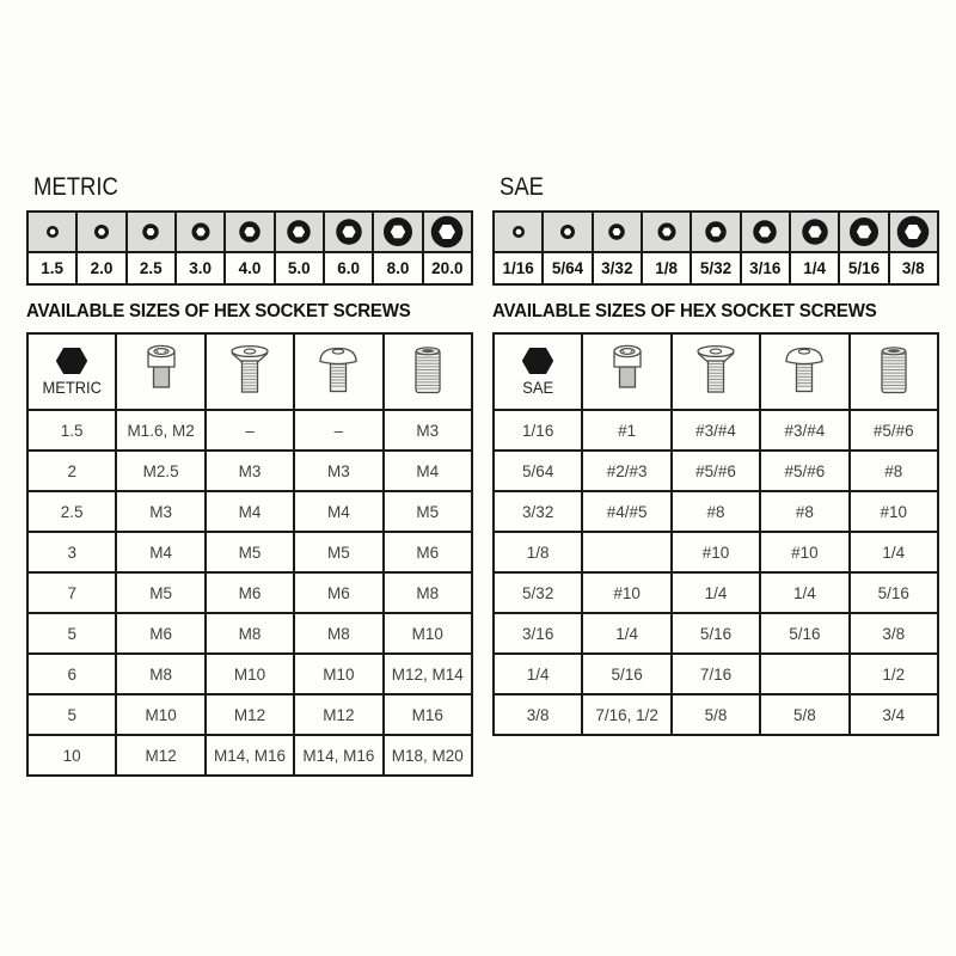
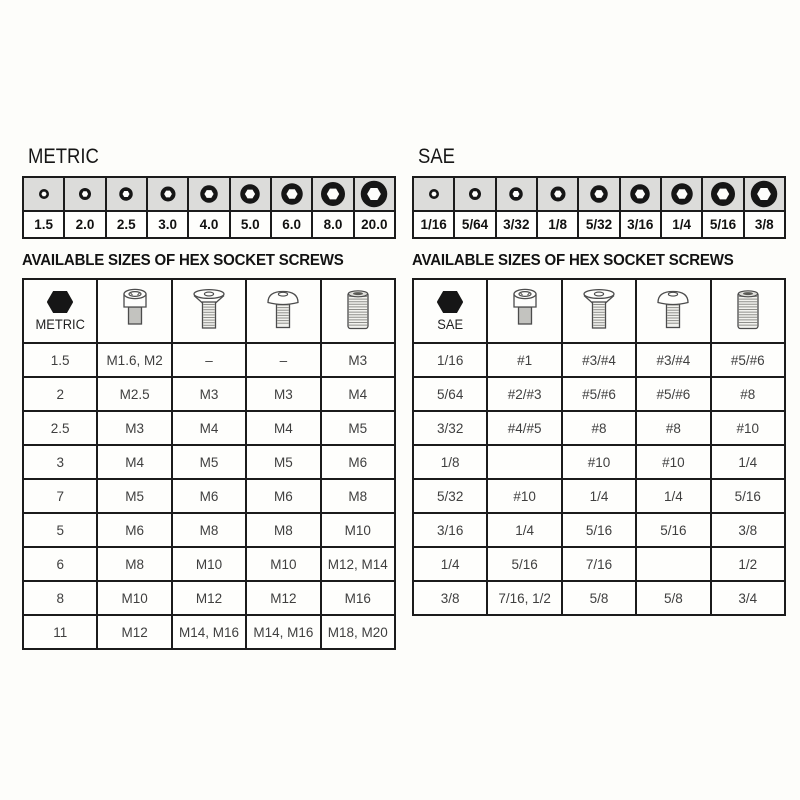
  METRIC
  1.5	2.0	2.5	3.0	4.0	5.0	6.0	8.0	20.0
  AVAILABLE SIZES OF HEX SOCKET SCREWS
  METRIC
  1.5	M1.6, M2	–	–	M3
  2	M2.5	M3	M3	M4
  2.5	M3	M4	M4	M5
  3	M4	M5	M5	M6
  7	M5	M6	M6	M8
  5	M6	M8	M8	M10
  6	M8	M10	M10	M12, M14
- 5	M10	M12	M12	M16
+ 8	M10	M12	M12	M16
- 10	M12	M14, M16	M14, M16	M18, M20
+ 11	M12	M14, M16	M14, M16	M18, M20
  SAE
  1/16	5/64	3/32	1/8	5/32	3/16	1/4	5/16	3/8
  AVAILABLE SIZES OF HEX SOCKET SCREWS
  SAE
  1/16	#1	#3/#4	#3/#4	#5/#6
  5/64	#2/#3	#5/#6	#5/#6	#8
  3/32	#4/#5	#8	#8	#10
  1/8		#10	#10	1/4
  5/32	#10	1/4	1/4	5/16
  3/16	1/4	5/16	5/16	3/8
  1/4	5/16	7/16		1/2
  3/8	7/16, 1/2	5/8	5/8	3/4
